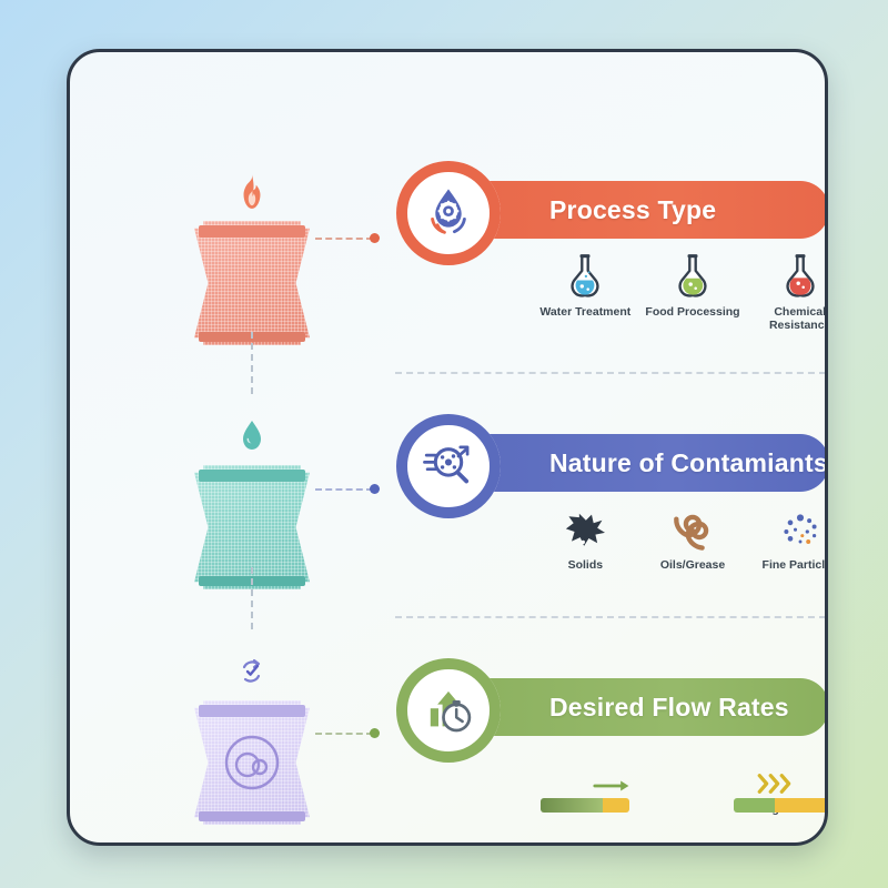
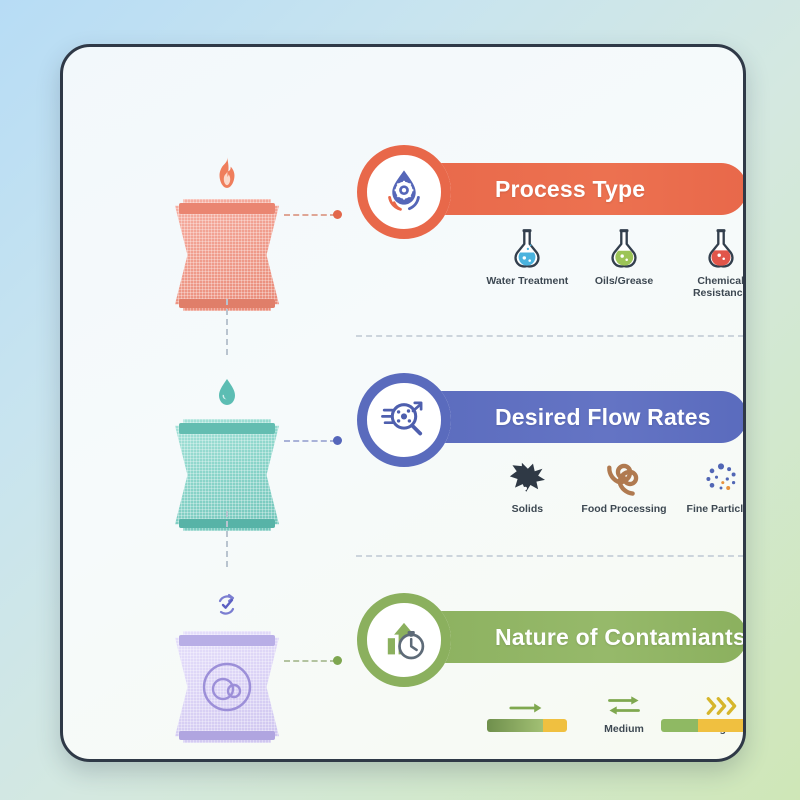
  Process Type
  Water Treatment
- Food Processing
+ Oils/Grease
  Chemical Resistanc
- Nature of Contamiants
+ Desired Flow Rates
  Solids
- Oils/Grease
+ Food Processing
  Fine Particl
- Desired Flow Rates
+ Nature of Contamiants
+ Medium
